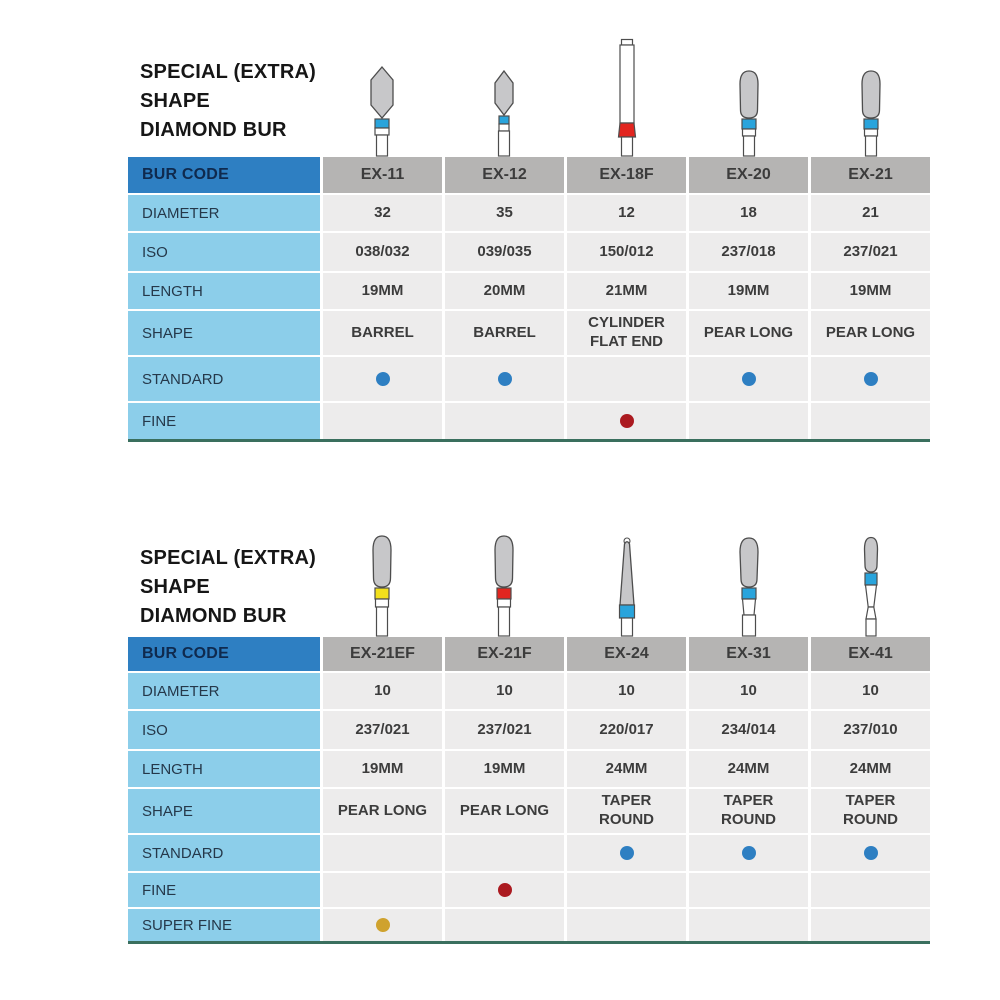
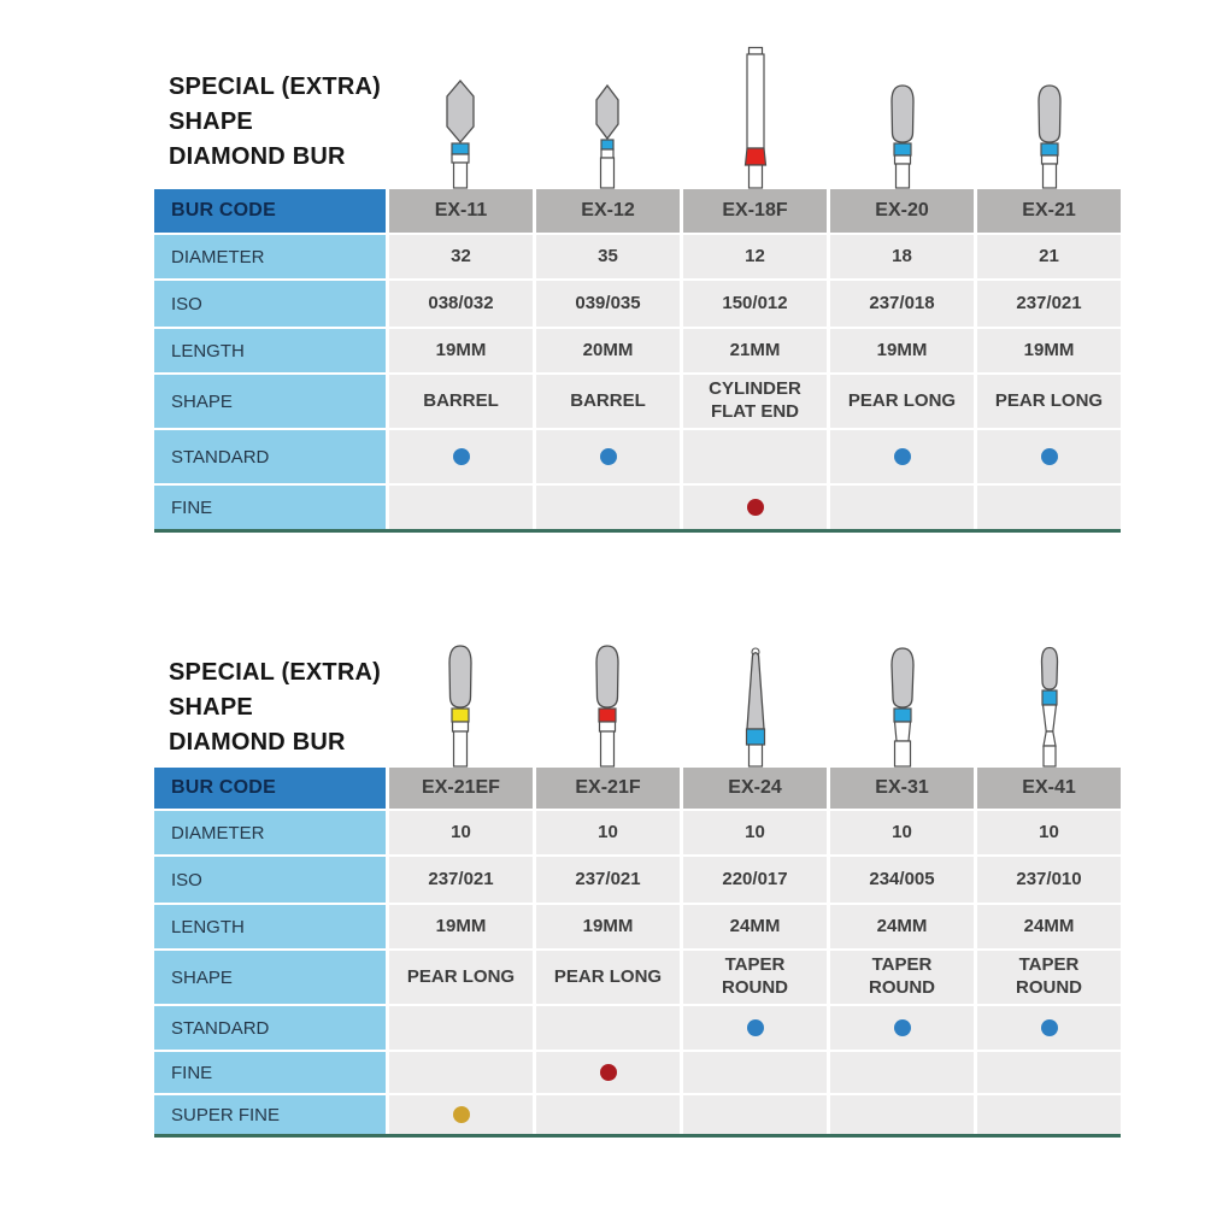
  SPECIAL (EXTRA)
  SHAPE
  DIAMOND BUR
  BUR CODE
  EX-11
  EX-12
  EX-18F
  EX-20
  EX-21
  DIAMETER
  32
  35
  12
  18
  21
  ISO
  038/032
  039/035
  150/012
  237/018
  237/021
  LENGTH
  19MM
  20MM
  21MM
  19MM
  19MM
  SHAPE
  BARREL
  BARREL
  CYLINDER FLAT END
  PEAR LONG
  PEAR LONG
  STANDARD
  FINE
  SPECIAL (EXTRA)
  SHAPE
  DIAMOND BUR
  BUR CODE
  EX-21EF
  EX-21F
  EX-24
  EX-31
  EX-41
  DIAMETER
  10
  10
  10
  10
  10
  ISO
  237/021
  237/021
  220/017
- 234/014
+ 234/005
  237/010
  LENGTH
  19MM
  19MM
  24MM
  24MM
  24MM
  SHAPE
  PEAR LONG
  PEAR LONG
  TAPER ROUND
  TAPER ROUND
  TAPER ROUND
  STANDARD
  FINE
  SUPER FINE
